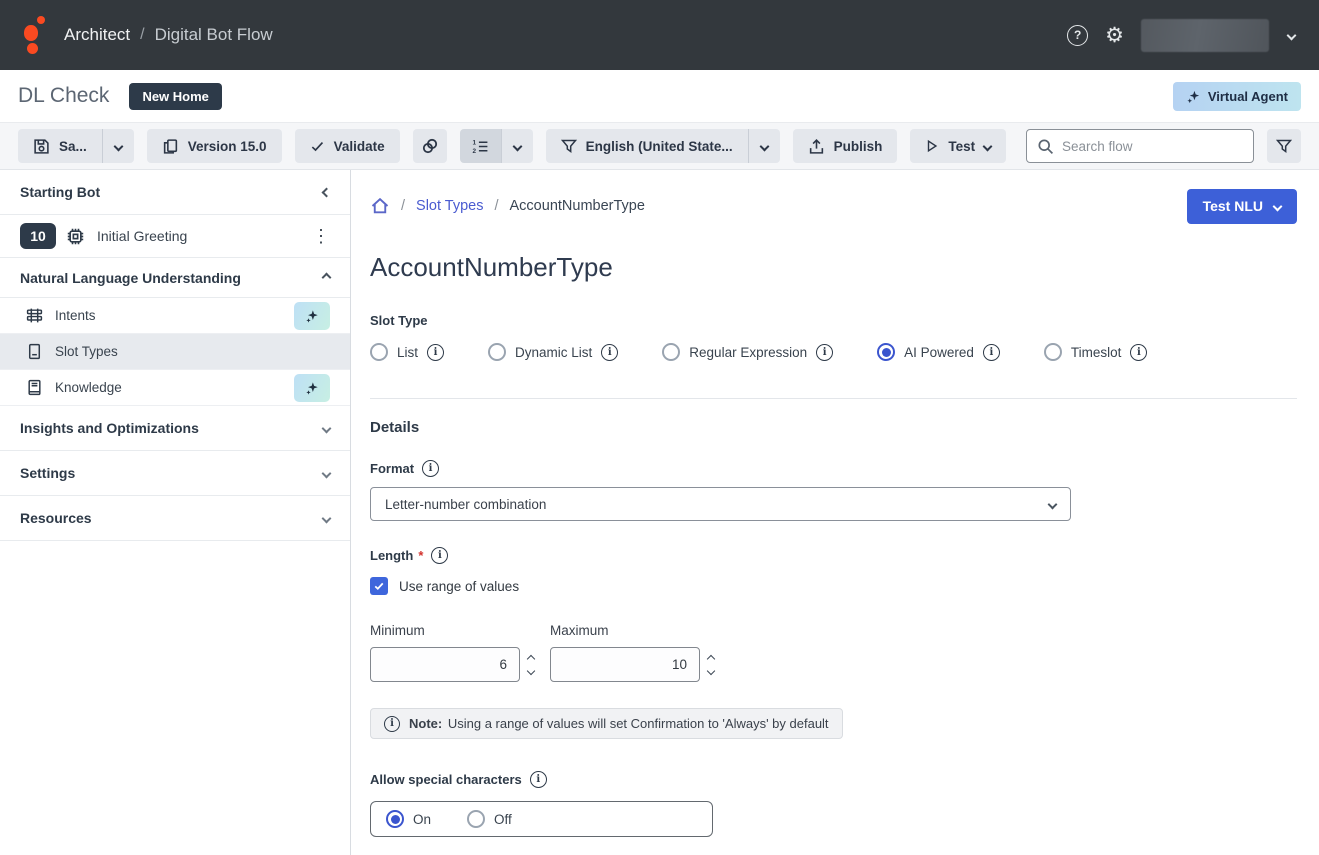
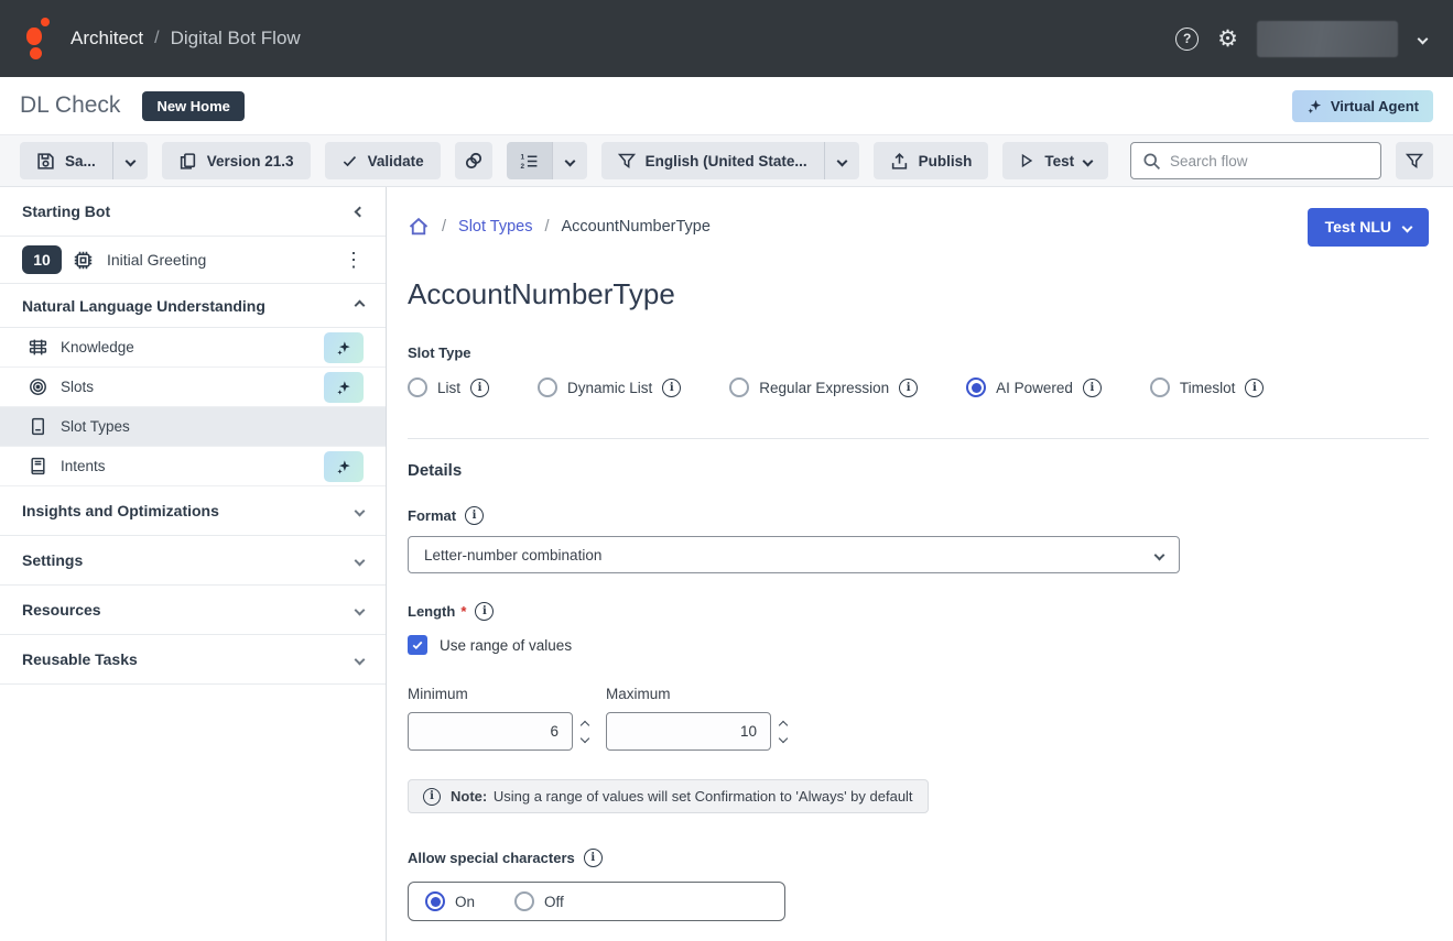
  Architect
  /
  Digital Bot Flow
  ?
  ⚙
  DL Check
  New Home
  Virtual Agent
  Sa...
- Version 15.0
+ Version 21.3
  Validate
  English (United State...
  Publish
  Test
  Search flow
  Starting Bot
  10
  Initial Greeting
  ⋮
  Natural Language Understanding
- Intents
+ Knowledge
+ Slots
  Slot Types
- Knowledge
+ Intents
  Insights and Optimizations
  Settings
  Resources
+ Reusable Tasks
  /
  Slot Types
  /
  AccountNumberType
  Test NLU
  AccountNumberType
  Slot Type
  List
  i
  Dynamic List
  i
  Regular Expression
  i
  AI Powered
  i
  Timeslot
  i
  Details
  Format
  i
  Letter-number combination
  Length
  *
  i
  Use range of values
  Minimum
  6
  Maximum
  10
  i
  Note: Using a range of values will set Confirmation to 'Always' by default
  Allow special characters
  i
  On
  Off
